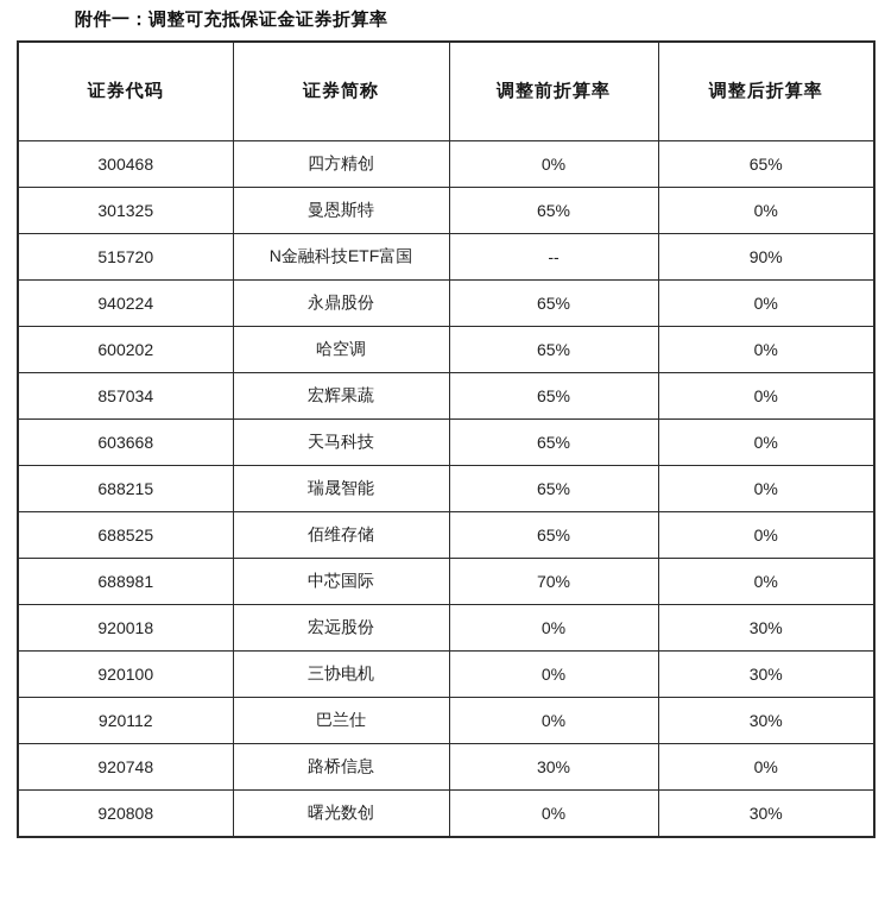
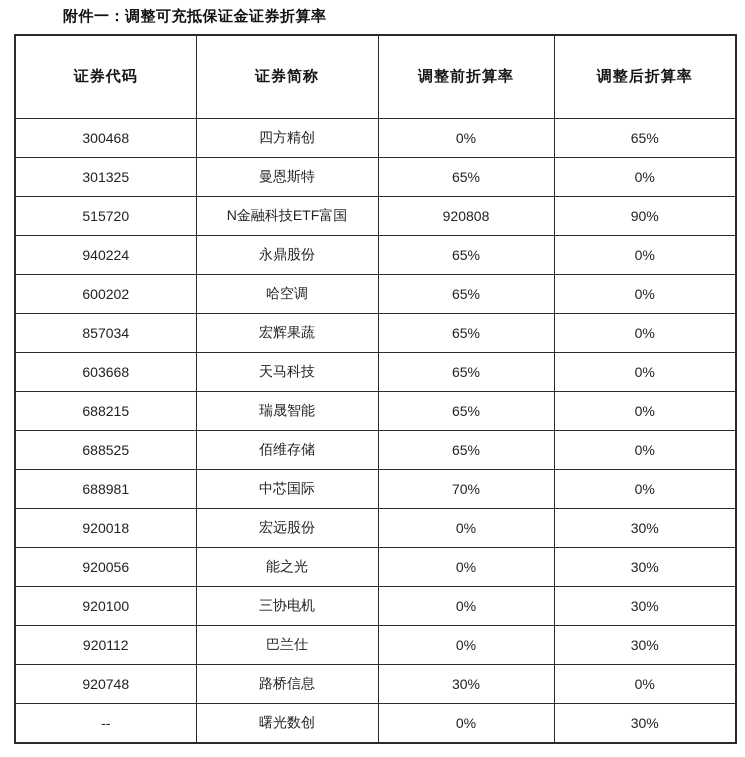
  附件一：调整可充抵保证金证券折算率
  证券代码	证券简称	调整前折算率	调整后折算率
  300468	四方精创	0%	65%
  301325	曼恩斯特	65%	0%
- 515720	N金融科技ETF富国	--	90%
+ 515720	N金融科技ETF富国	920808	90%
  940224	永鼎股份	65%	0%
  600202	哈空调	65%	0%
  857034	宏辉果蔬	65%	0%
  603668	天马科技	65%	0%
  688215	瑞晟智能	65%	0%
  688525	佰维存储	65%	0%
  688981	中芯国际	70%	0%
  920018	宏远股份	0%	30%
+ 920056	能之光	0%	30%
  920100	三协电机	0%	30%
  920112	巴兰仕	0%	30%
  920748	路桥信息	30%	0%
- 920808	曙光数创	0%	30%
+ --	曙光数创	0%	30%
